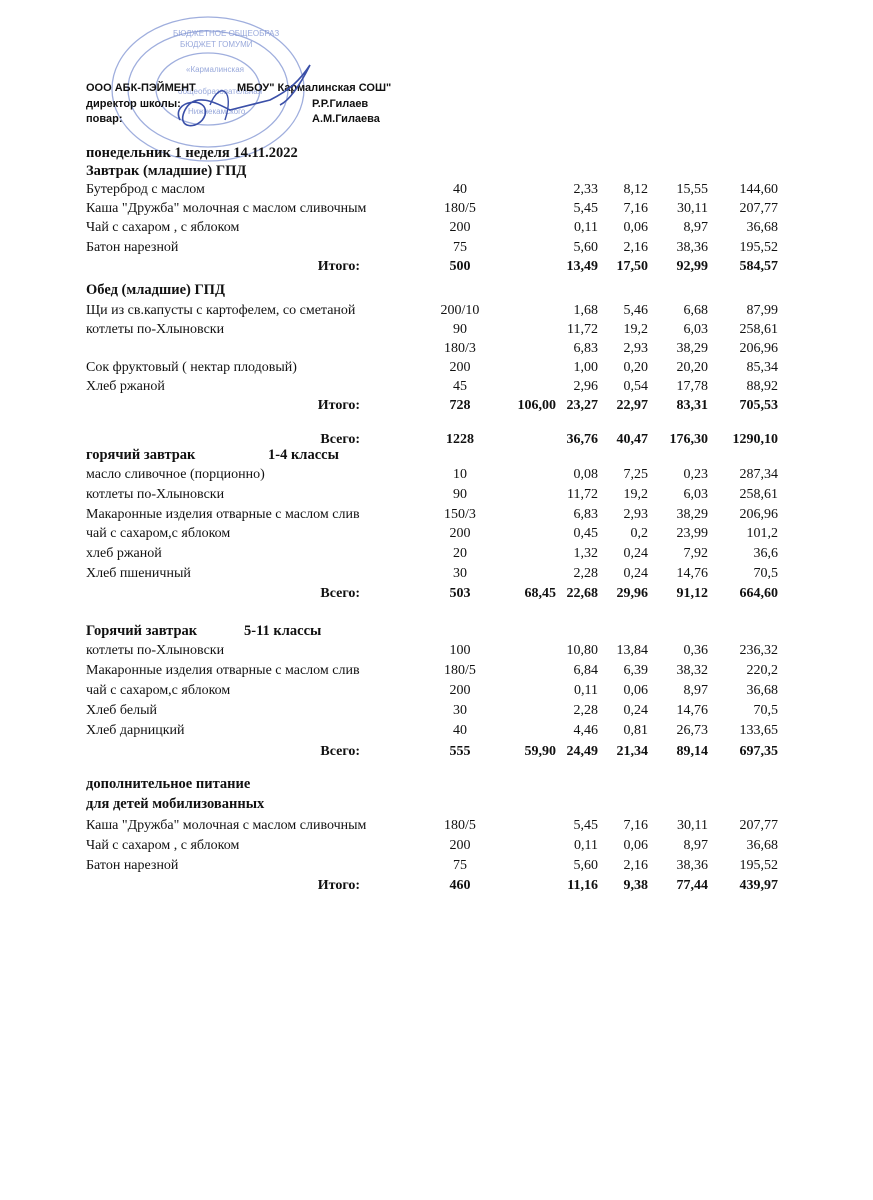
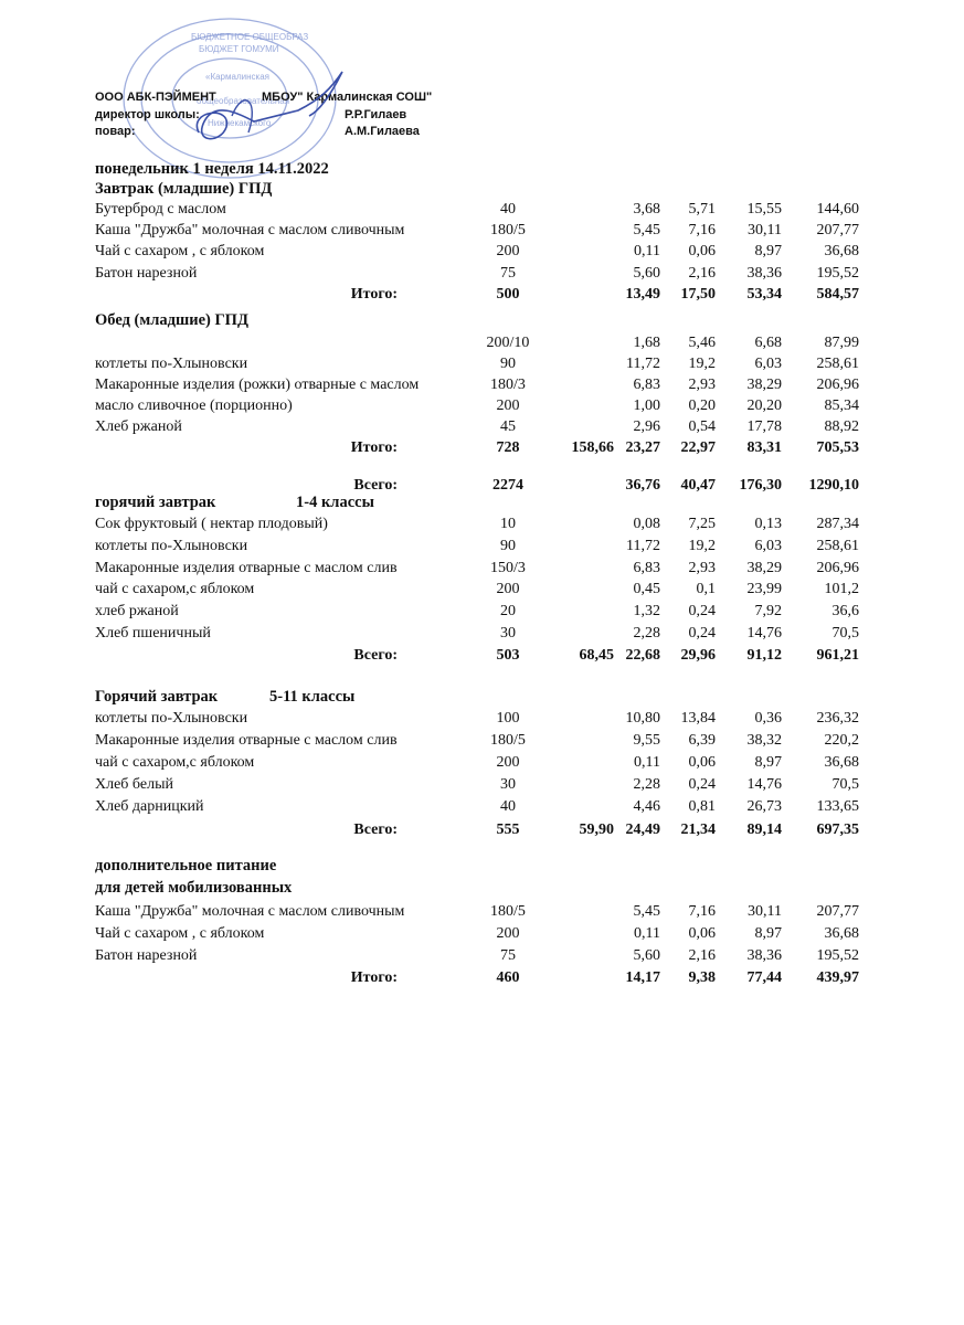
  БЮДЖЕТНОЕ ОБЩЕОБРАЗ
  БЮДЖЕТ ГОМУМИ
  «Кармалинская
  общеобразвательная
  Нижекамского
  ООО АБК-ПЭЙМЕНТ
  МБОУ" Кармалинская СОШ"
  директор школы:
  Р.Р.Гилаев
  повар:
  А.М.Гилаева
  понедельник 1 неделя 14.11.2022
  Завтрак (младшие) ГПД
  Бутерброд с маслом
  40
- 2,33
+ 3,68
- 8,12
+ 5,71
  15,55
  144,60
  Каша "Дружба" молочная с маслом сливочным
  180/5
  5,45
  7,16
  30,11
  207,77
  Чай с сахаром , с яблоком
  200
  0,11
  0,06
  8,97
  36,68
  Батон нарезной
  75
  5,60
  2,16
  38,36
  195,52
  Итого:
  500
  13,49
  17,50
- 92,99
+ 53,34
  584,57
  Обед (младшие) ГПД
- Щи из св.капусты с картофелем, со сметаной
  200/10
  1,68
  5,46
  6,68
  87,99
  котлеты по-Хлыновски
  90
  11,72
  19,2
  6,03
  258,61
+ Макаронные изделия (рожки) отварные с маслом
  180/3
  6,83
  2,93
  38,29
  206,96
- Сок фруктовый ( нектар плодовый)
+ масло сливочное (порционно)
  200
  1,00
  0,20
  20,20
  85,34
  Хлеб ржаной
  45
  2,96
  0,54
  17,78
  88,92
  Итого:
  728
- 106,00
+ 158,66
  23,27
  22,97
  83,31
  705,53
  Всего:
- 1228
+ 2274
  36,76
  40,47
  176,30
  1290,10
  горячий завтрак
  1-4 классы
- масло сливочное (порционно)
+ Сок фруктовый ( нектар плодовый)
  10
  0,08
  7,25
- 0,23
+ 0,13
  287,34
  котлеты по-Хлыновски
  90
  11,72
  19,2
  6,03
  258,61
  Макаронные изделия отварные с маслом слив
  150/3
  6,83
  2,93
  38,29
  206,96
  чай с сахаром,с яблоком
  200
  0,45
- 0,2
+ 0,1
  23,99
  101,2
  хлеб ржаной
  20
  1,32
  0,24
  7,92
  36,6
  Хлеб пшеничный
  30
  2,28
  0,24
  14,76
  70,5
  Всего:
  503
  68,45
  22,68
  29,96
  91,12
- 664,60
+ 961,21
  Горячий завтрак
  5-11 классы
  котлеты по-Хлыновски
  100
  10,80
  13,84
  0,36
  236,32
  Макаронные изделия отварные с маслом слив
  180/5
- 6,84
+ 9,55
  6,39
  38,32
  220,2
  чай с сахаром,с яблоком
  200
  0,11
  0,06
  8,97
  36,68
  Хлеб белый
  30
  2,28
  0,24
  14,76
  70,5
  Хлеб дарницкий
  40
  4,46
  0,81
  26,73
  133,65
  Всего:
  555
  59,90
  24,49
  21,34
  89,14
  697,35
  дополнительное питание
  для детей мобилизованных
  Каша "Дружба" молочная с маслом сливочным
  180/5
  5,45
  7,16
  30,11
  207,77
  Чай с сахаром , с яблоком
  200
  0,11
  0,06
  8,97
  36,68
  Батон нарезной
  75
  5,60
  2,16
  38,36
  195,52
  Итого:
  460
- 11,16
+ 14,17
  9,38
  77,44
  439,97
